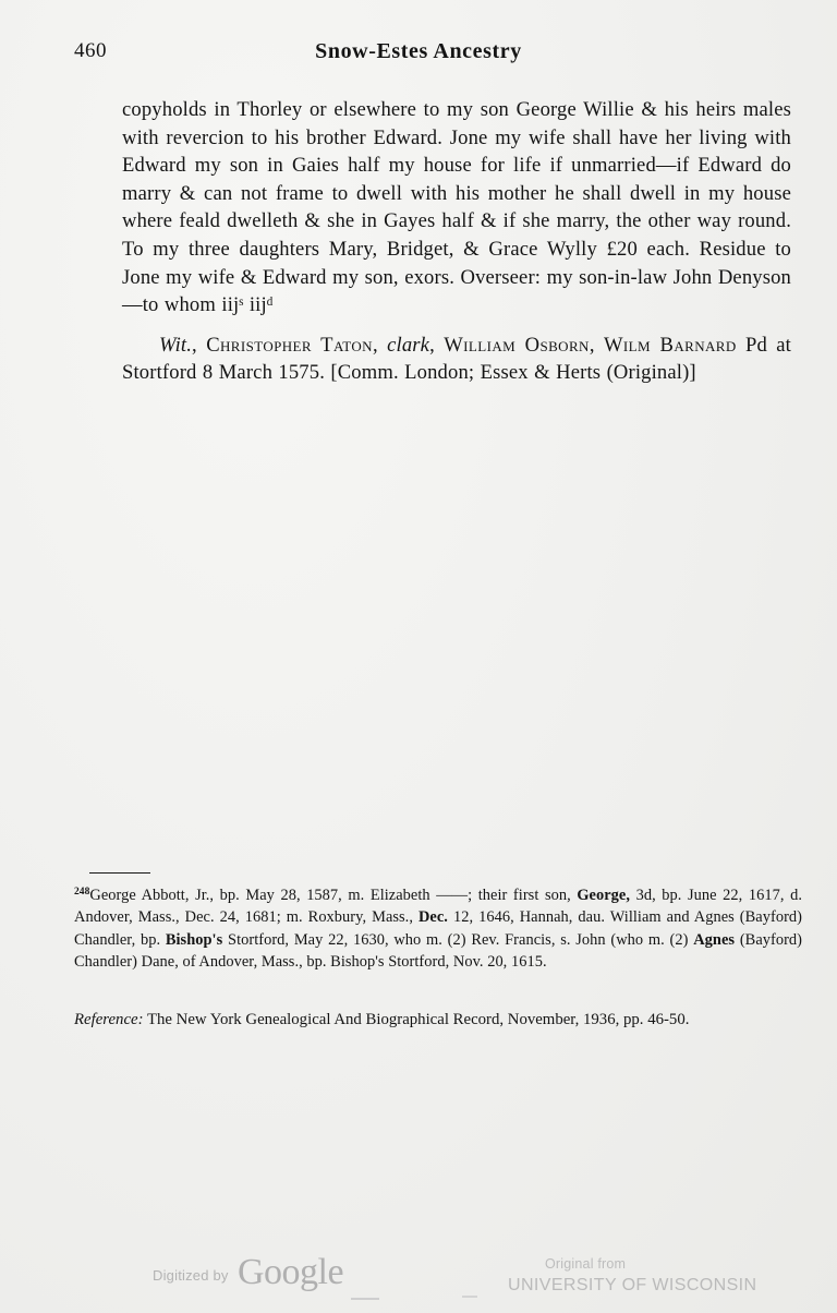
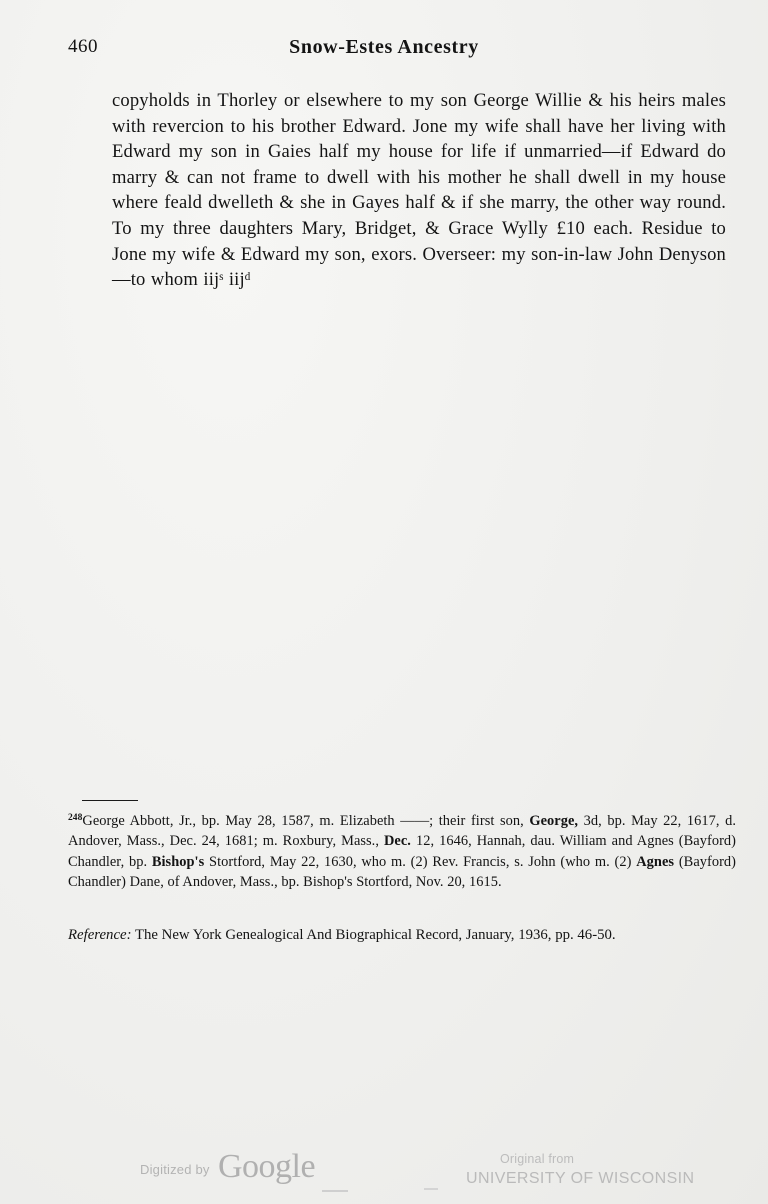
  460
  Snow-Estes Ancestry
- copyholds in Thorley or elsewhere to my son George Willie & his heirs males with revercion to his brother Edward. Jone my wife shall have her living with Edward my son in Gaies half my house for life if unmarried—if Edward do marry & can not frame to dwell with his mother he shall dwell in my house where feald dwelleth & she in Gayes half & if she marry, the other way round. To my three daughters Mary, Bridget, & Grace Wylly £20 each. Residue to Jone my wife & Edward my son, exors. Overseer: my son-in-law John Denyson—to whom iijˢ iijᵈ
+ copyholds in Thorley or elsewhere to my son George Willie & his heirs males with revercion to his brother Edward. Jone my wife shall have her living with Edward my son in Gaies half my house for life if unmarried—if Edward do marry & can not frame to dwell with his mother he shall dwell in my house where feald dwelleth & she in Gayes half & if she marry, the other way round. To my three daughters Mary, Bridget, & Grace Wylly £10 each. Residue to Jone my wife & Edward my son, exors. Overseer: my son-in-law John Denyson—to whom iijˢ iijᵈ
- Wit., Christopher Taton, clark, William Osborn, Wilm Barnard Pd at Stortford 8 March 1575. [Comm. London; Essex & Herts (Original)]
- 248George Abbott, Jr., bp. May 28, 1587, m. Elizabeth ——; their first son, George, 3d, bp. June 22, 1617, d. Andover, Mass., Dec. 24, 1681; m. Roxbury, Mass., Dec. 12, 1646, Hannah, dau. William and Agnes (Bayford) Chandler, bp. Bishop's Stortford, May 22, 1630, who m. (2) Rev. Francis, s. John (who m. (2) Agnes (Bayford) Chandler) Dane, of Andover, Mass., bp. Bishop's Stortford, Nov. 20, 1615.
+ 248George Abbott, Jr., bp. May 28, 1587, m. Elizabeth ——; their first son, George, 3d, bp. May 22, 1617, d. Andover, Mass., Dec. 24, 1681; m. Roxbury, Mass., Dec. 12, 1646, Hannah, dau. William and Agnes (Bayford) Chandler, bp. Bishop's Stortford, May 22, 1630, who m. (2) Rev. Francis, s. John (who m. (2) Agnes (Bayford) Chandler) Dane, of Andover, Mass., bp. Bishop's Stortford, Nov. 20, 1615.
- Reference: The New York Genealogical And Biographical Record, November, 1936, pp. 46-50.
+ Reference: The New York Genealogical And Biographical Record, January, 1936, pp. 46-50.
  Digitized by
  Google
  Original from
  UNIVERSITY OF WISCONSIN
